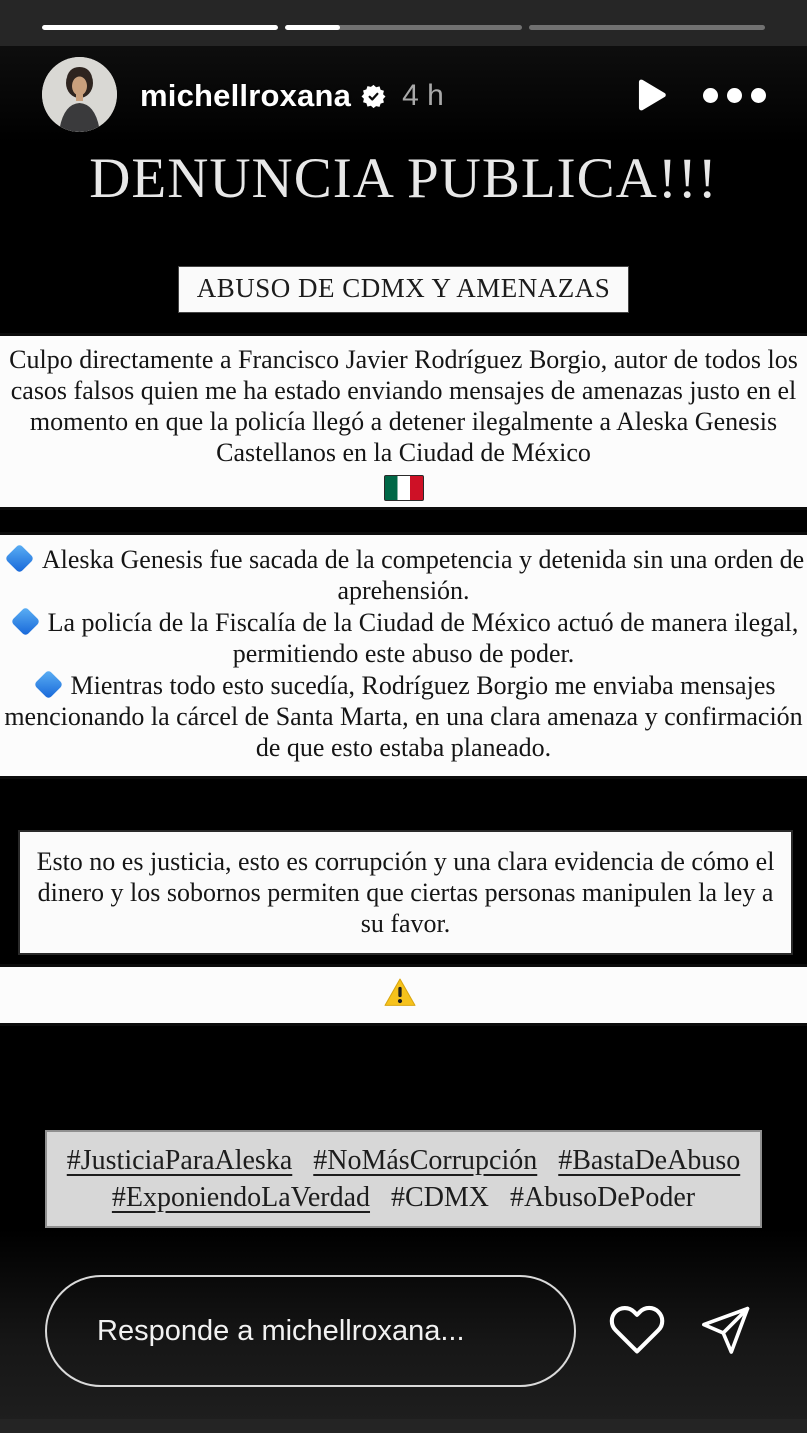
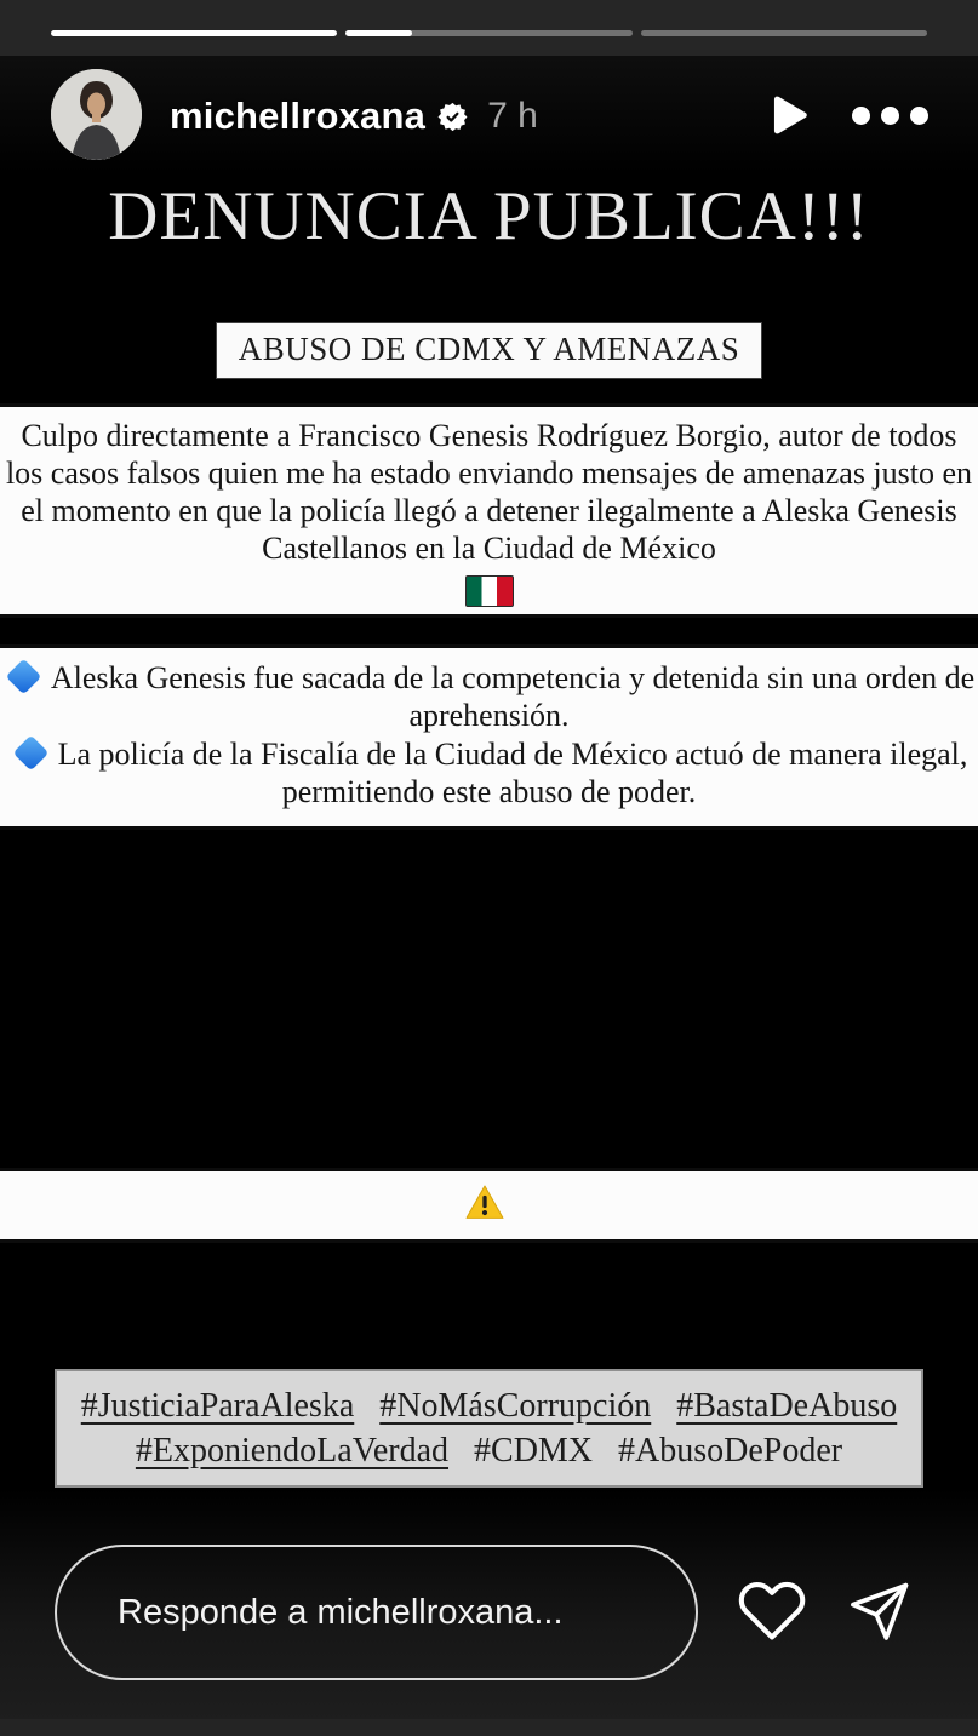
  michellroxana
- 4 h
+ 7 h
  DENUNCIA PUBLICA!!!
  ABUSO DE CDMX Y AMENAZAS
- Culpo directamente a Francisco Javier Rodríguez Borgio, autor de todos los casos falsos quien me ha estado enviando mensajes de amenazas justo en el momento en que la policía llegó a detener ilegalmente a Aleska Genesis Castellanos en la Ciudad de México
+ Culpo directamente a Francisco Genesis Rodríguez Borgio, autor de todos los casos falsos quien me ha estado enviando mensajes de amenazas justo en el momento en que la policía llegó a detener ilegalmente a Aleska Genesis Castellanos en la Ciudad de México
  Aleska Genesis fue sacada de la competencia y detenida sin una orden de aprehensión.
  La policía de la Fiscalía de la Ciudad de México actuó de manera ilegal, permitiendo este abuso de poder.
- Mientras todo esto sucedía, Rodríguez Borgio me enviaba mensajes mencionando la cárcel de Santa Marta, en una clara amenaza y confirmación de que esto estaba planeado.
- Esto no es justicia, esto es corrupción y una clara evidencia de cómo el dinero y los sobornos permiten que ciertas personas manipulen la ley a su favor.
  #JusticiaParaAleska #NoMásCorrupción #BastaDeAbuso #ExponiendoLaVerdad #CDMX #AbusoDePoder
  Responde a michellroxana...
